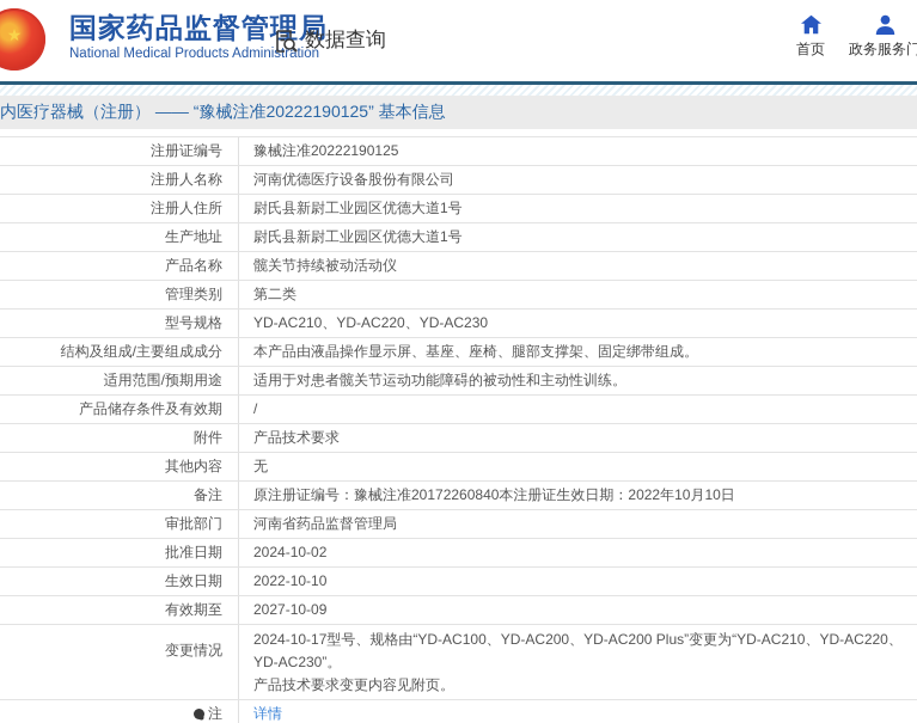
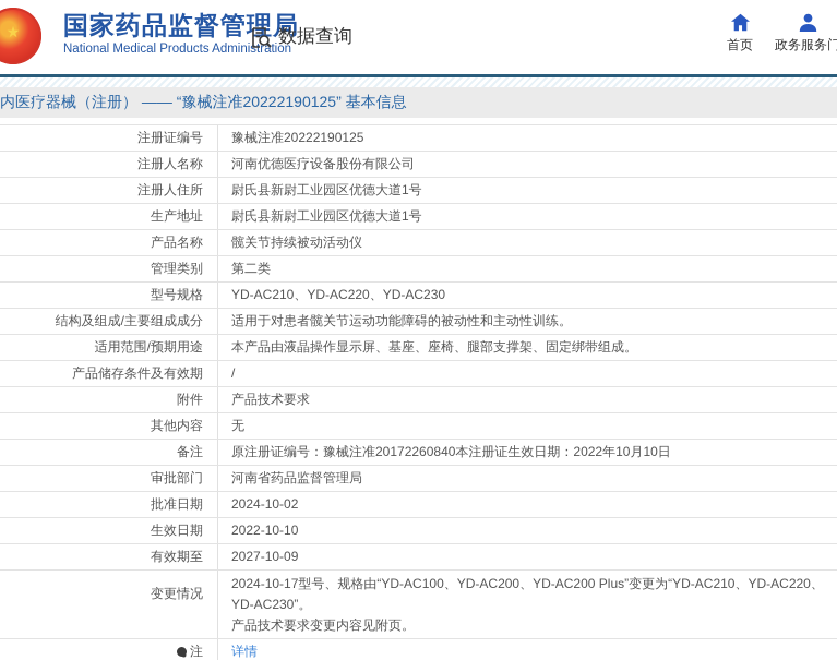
  ★
  国家药品监督管理局
  National Medical Products Administration
  数据查询
  首页
  政务服务门
  内医疗器械（注册） —— “豫械注准20222190125” 基本信息
  注册证编号
  豫械注准20222190125
  注册人名称
  河南优德医疗设备股份有限公司
  注册人住所
  尉氏县新尉工业园区优德大道1号
  生产地址
  尉氏县新尉工业园区优德大道1号
  产品名称
  髋关节持续被动活动仪
  管理类别
  第二类
  型号规格
  YD-AC210、YD-AC220、YD-AC230
  结构及组成/主要组成成分
- 本产品由液晶操作显示屏、基座、座椅、腿部支撑架、固定绑带组成。
+ 适用于对患者髋关节运动功能障碍的被动性和主动性训练。
  适用范围/预期用途
- 适用于对患者髋关节运动功能障碍的被动性和主动性训练。
+ 本产品由液晶操作显示屏、基座、座椅、腿部支撑架、固定绑带组成。
  产品储存条件及有效期
  /
  附件
  产品技术要求
  其他内容
  无
  备注
  原注册证编号：豫械注准20172260840本注册证生效日期：2022年10月10日
  审批部门
  河南省药品监督管理局
  批准日期
  2024-10-02
  生效日期
  2022-10-10
  有效期至
  2027-10-09
  变更情况
  2024-10-17型号、规格由“YD-AC100、YD-AC200、YD-AC200 Plus”变更为“YD-AC210、YD-AC220、YD-AC230”。
  产品技术要求变更内容见附页。
  注
  详情
